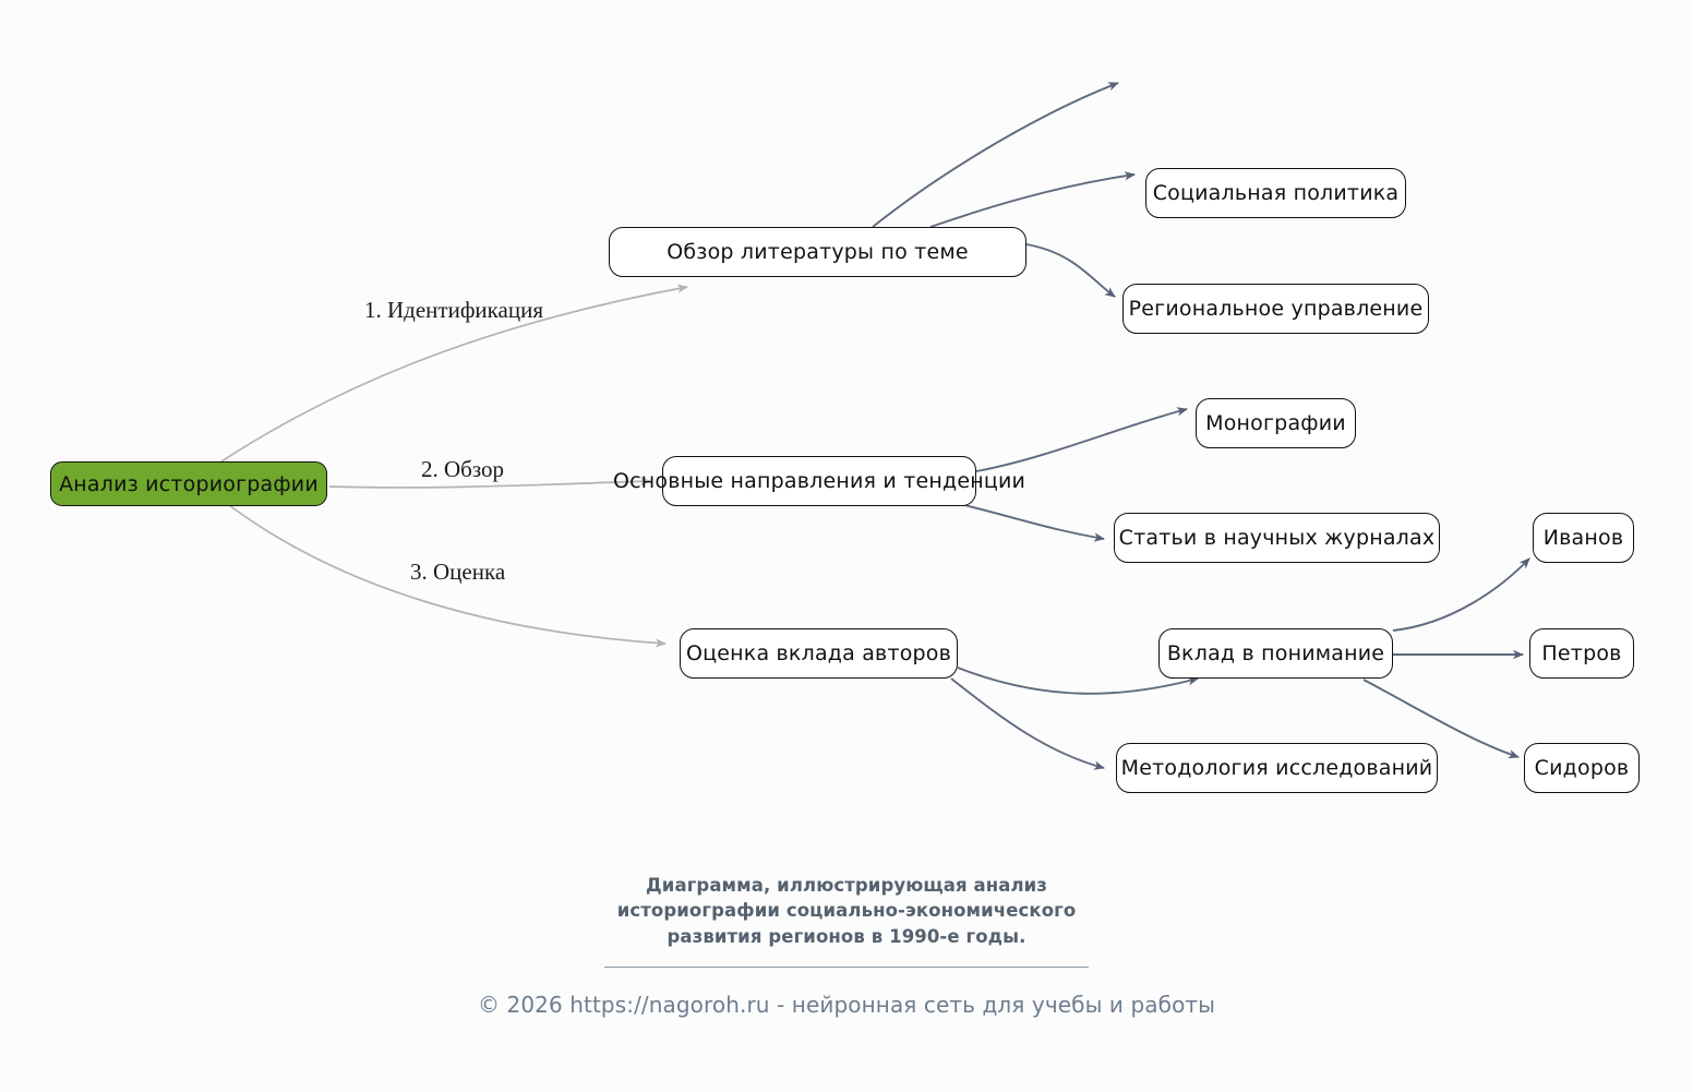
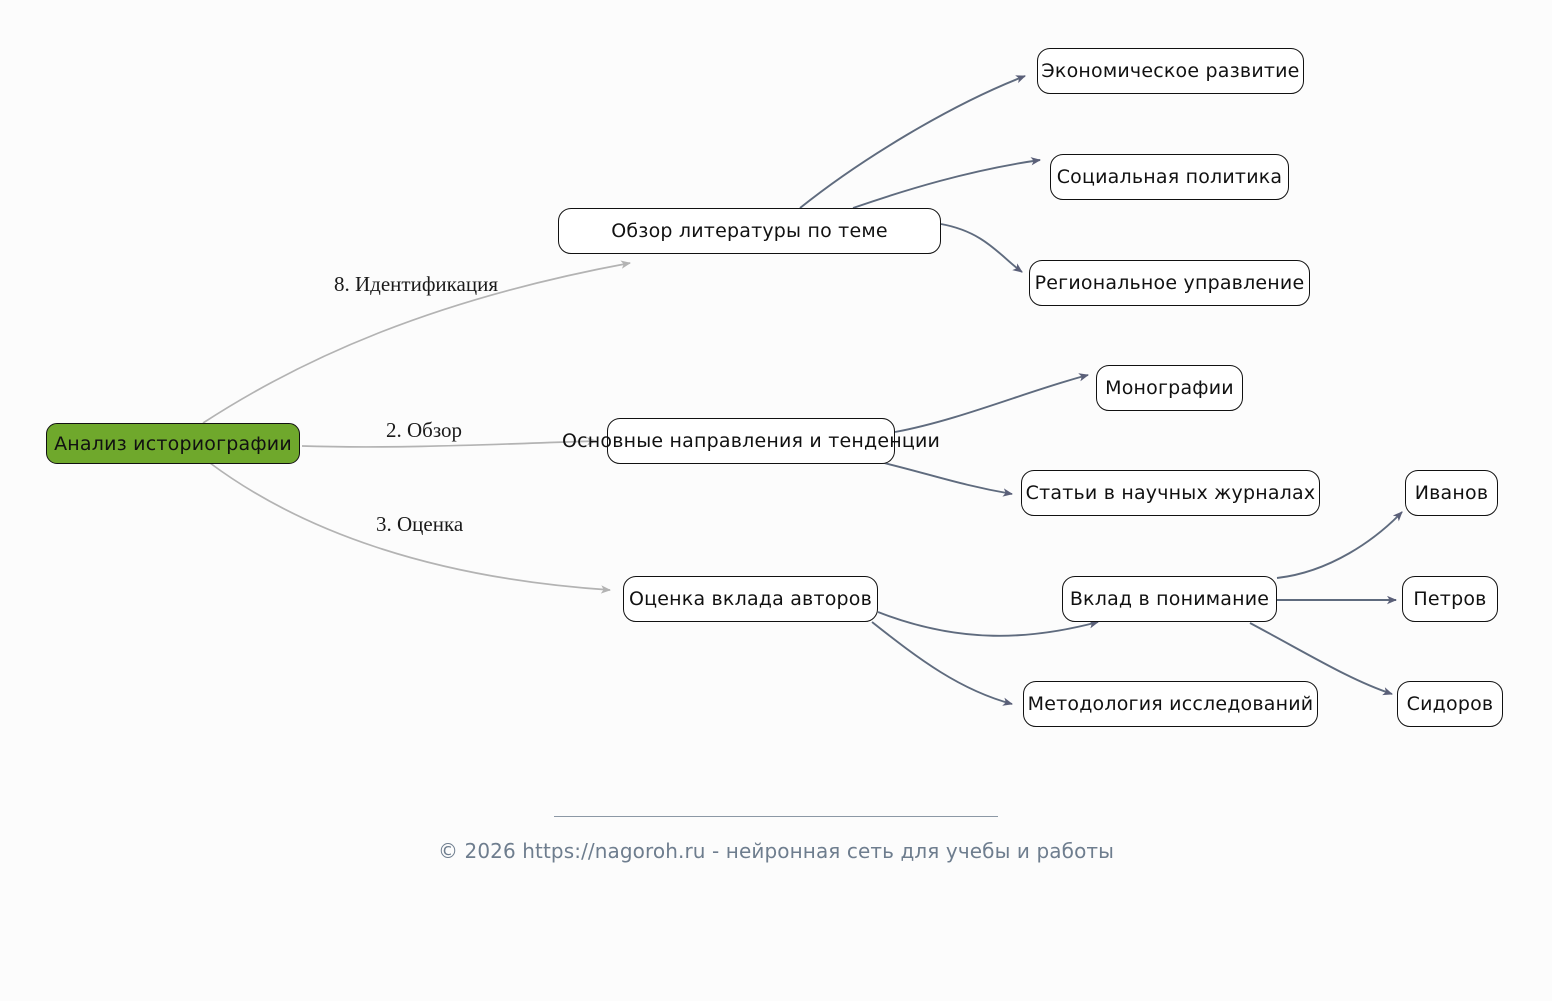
  Анализ историографии
  Обзор литературы по теме
+ Экономическое развитие
  Социальная политика
  Региональное управление
  Основные направления и тенденции
  Монографии
  Статьи в научных журналах
  Оценка вклада авторов
  Вклад в понимание
  Методология исследований
  Иванов
  Петров
  Сидоров
- 1. Идентификация
+ 8. Идентификация
  2. Обзор
  3. Оценка
- Диаграмма, иллюстрирующая анализ
- историографии социально-экономического
- развития регионов в 1990-е годы.
  © 2026 https://nagoroh.ru - нейронная сеть для учебы и работы
